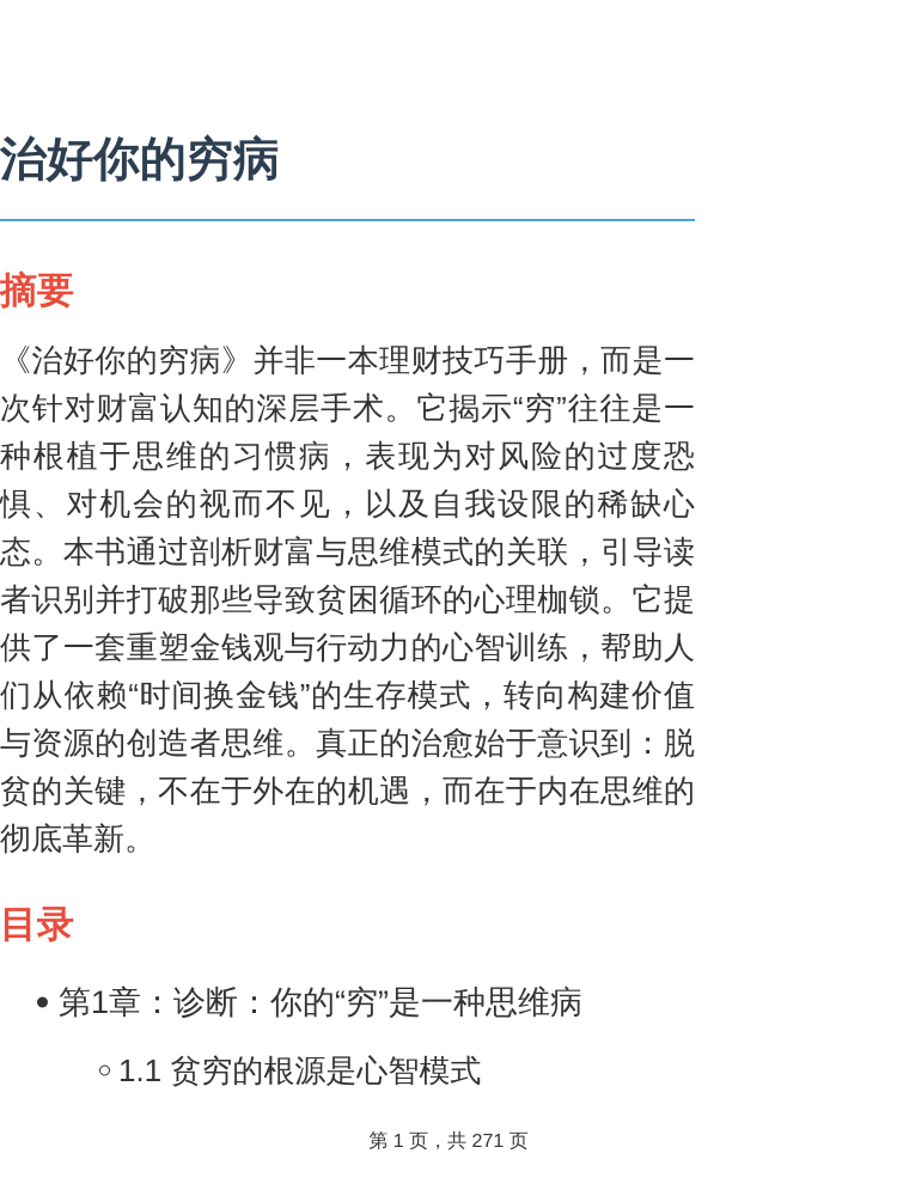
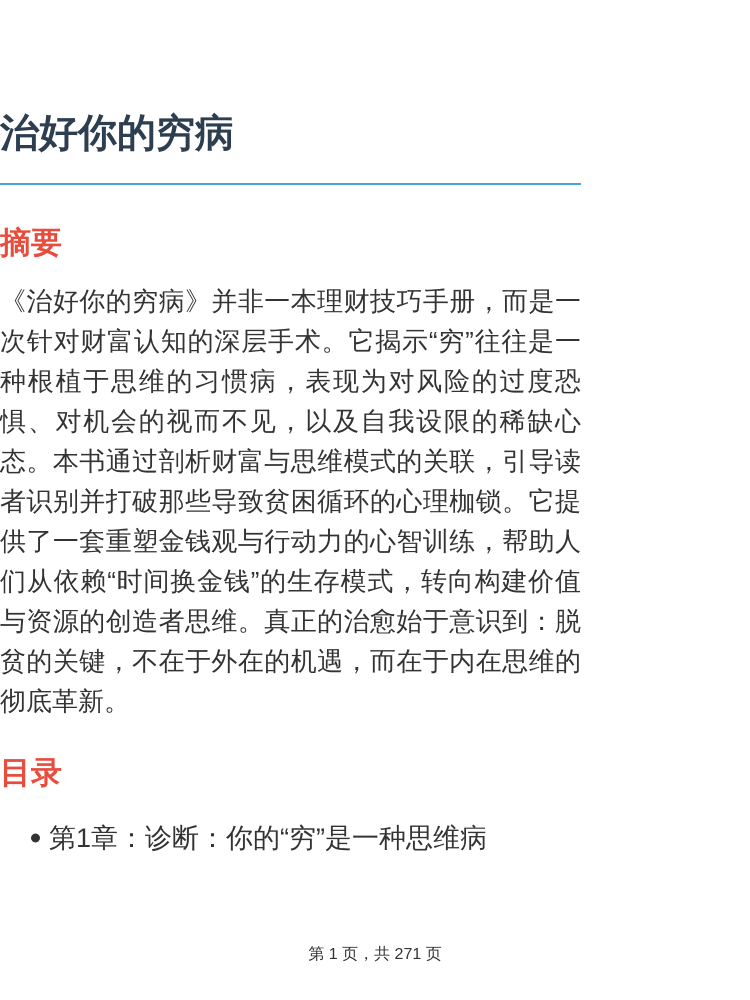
  治好你的穷病
  摘要
  《治好你的穷病》并非一本理财技巧手册，而是一次针对财富认知的深层手术。它揭示“穷”往往是一种根植于思维的习惯病，表现为对风险的过度恐惧、对机会的视而不见，以及自我设限的稀缺心态。本书通过剖析财富与思维模式的关联，引导读者识别并打破那些导致贫困循环的心理枷锁。它提供了一套重塑金钱观与行动力的心智训练，帮助人们从依赖“时间换金钱”的生存模式，转向构建价值与资源的创造者思维。真正的治愈始于意识到：脱贫的关键，不在于外在的机遇，而在于内在思维的彻底革新。
  目录
  第1章：诊断：你的“穷”是一种思维病
- 1.1 贫穷的根源是心智模式
  第 1 页，共 271 页
